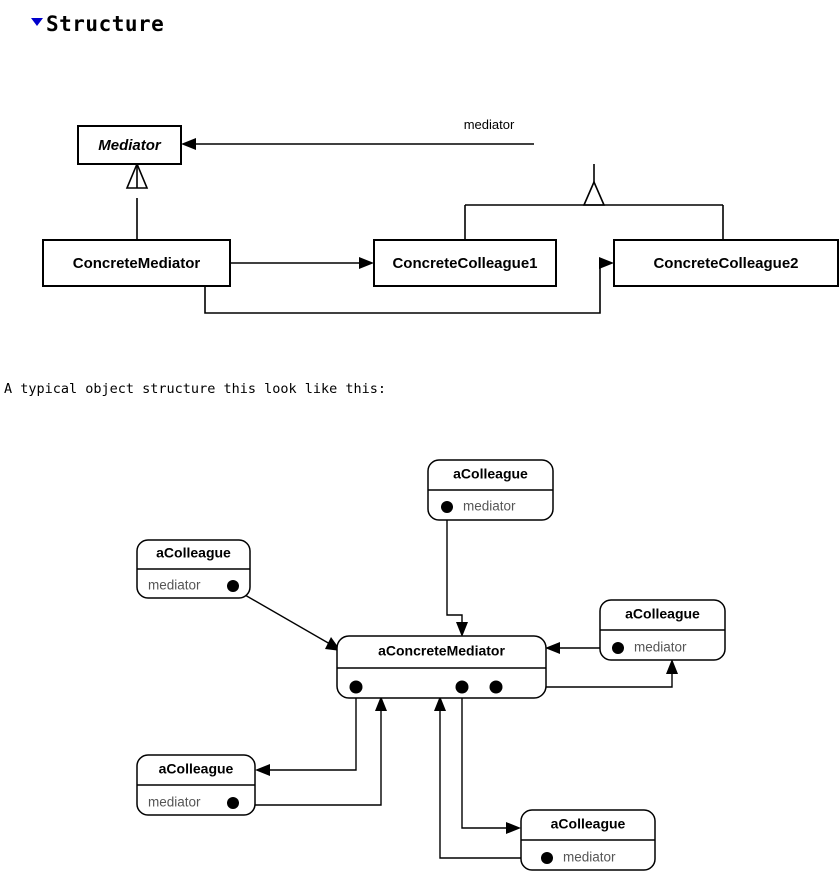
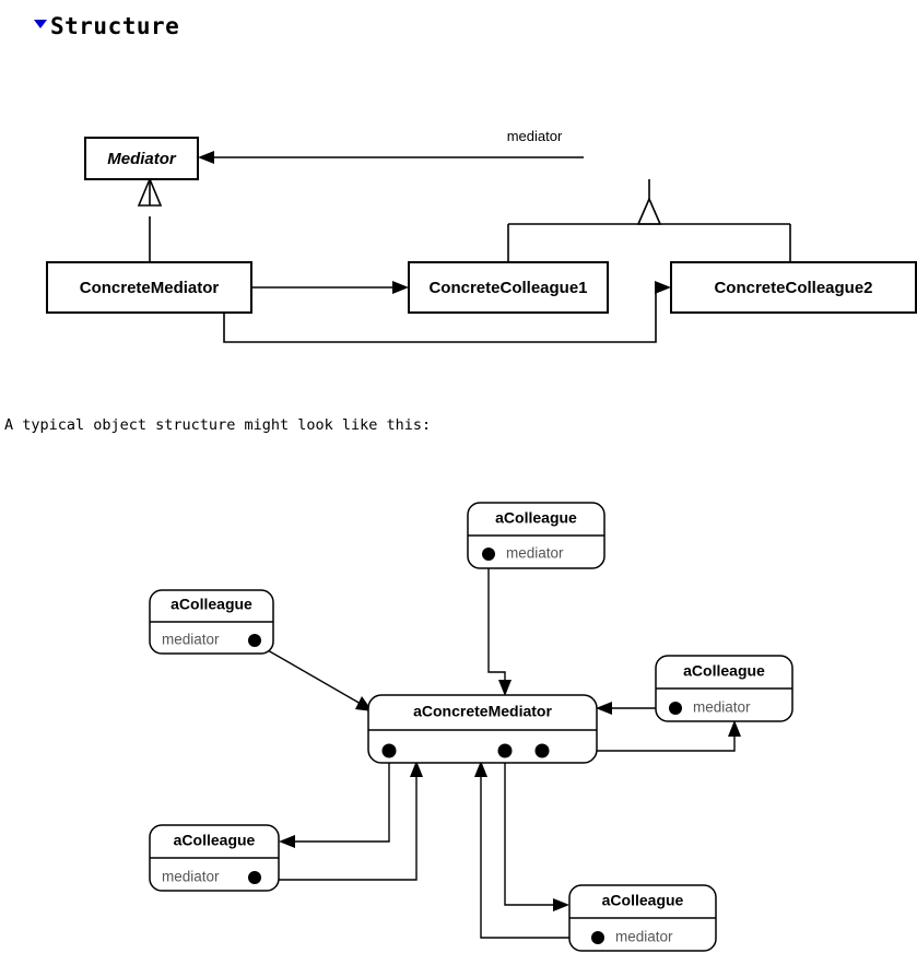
  Structure
  mediator
  Mediator
  ConcreteMediator
  ConcreteColleague1
  ConcreteColleague2
- A typical object structure this look like this:
+ A typical object structure might look like this:
  aColleague
  mediator
  aColleague
  mediator
  aColleague
  mediator
  aColleague
  mediator
  aColleague
  mediator
  aConcreteMediator
